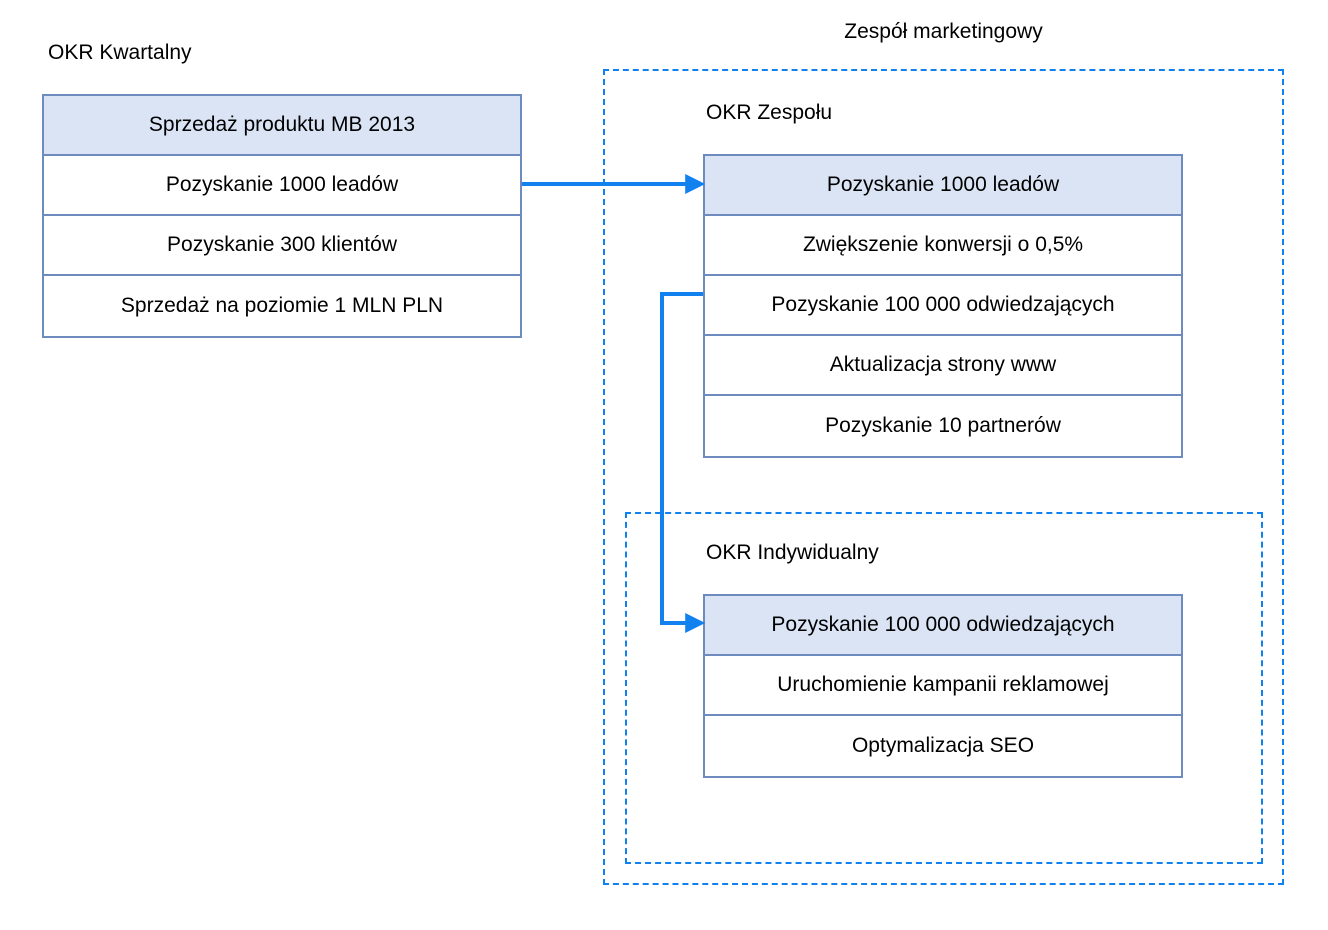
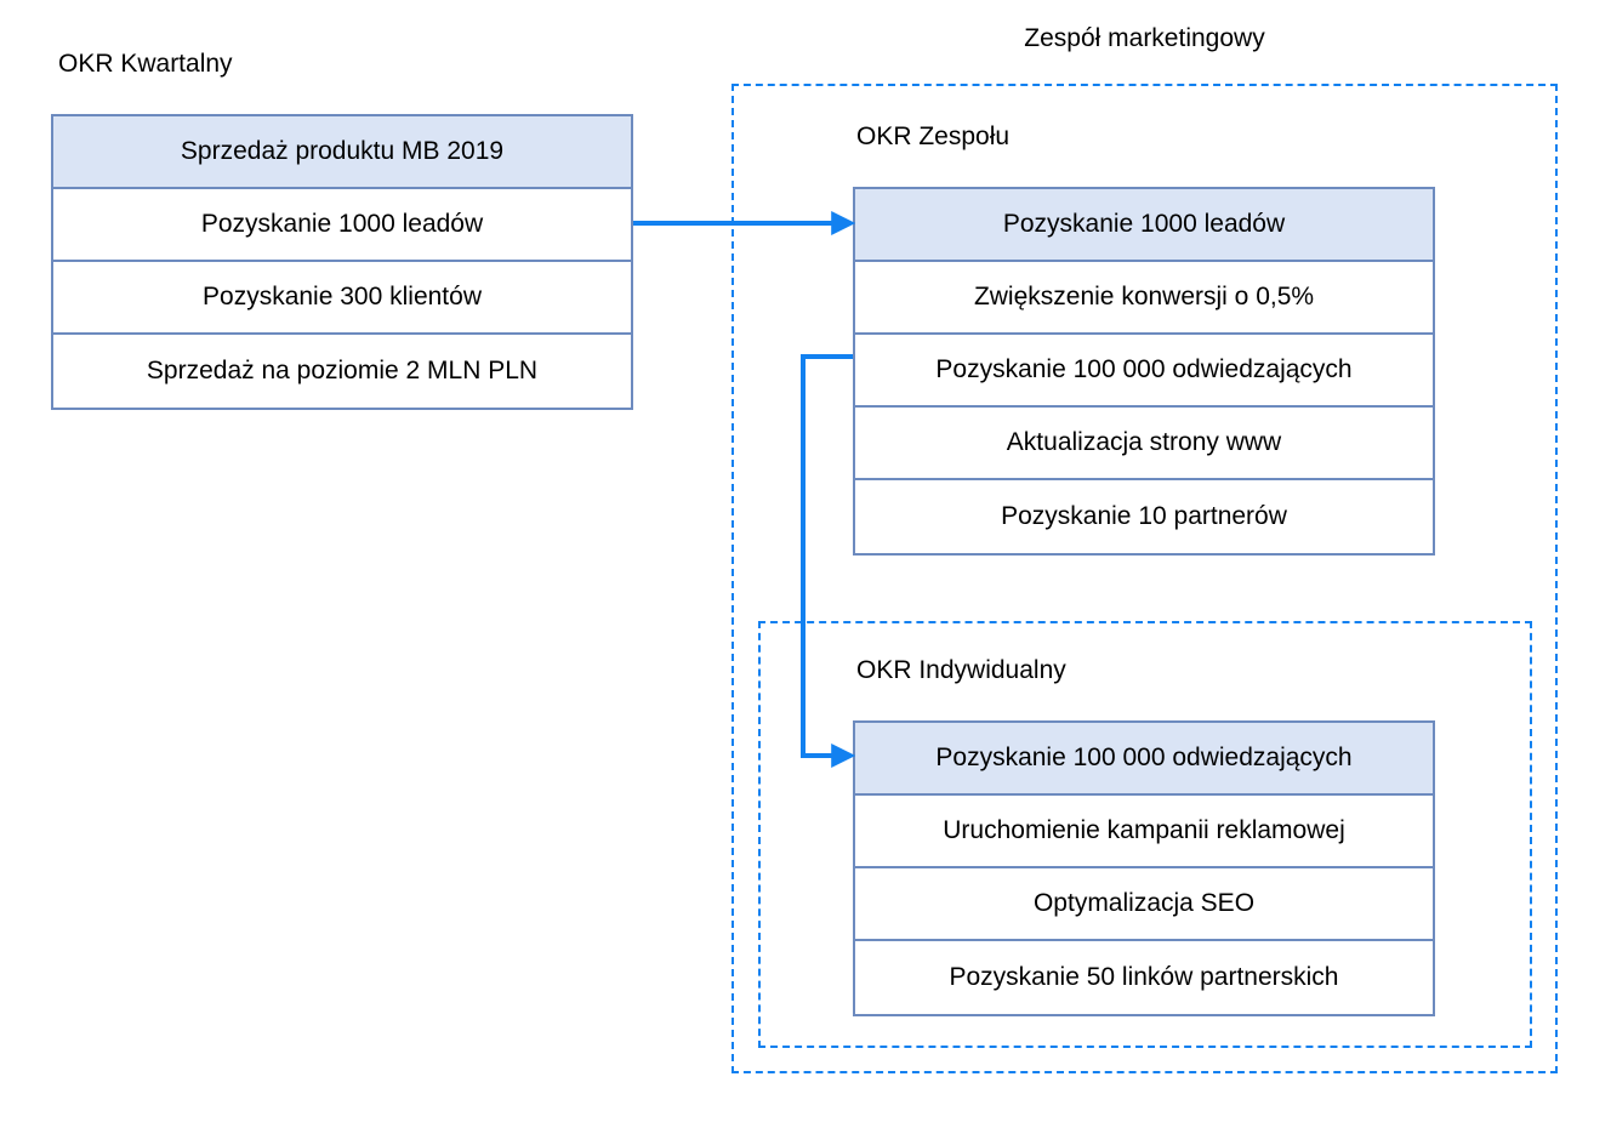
  Zespół marketingowy
  OKR Kwartalny
  OKR Zespołu
  OKR Indywidualny
- Sprzedaż produktu MB 2013
+ Sprzedaż produktu MB 2019
  Pozyskanie 1000 leadów
  Pozyskanie 300 klientów
- Sprzedaż na poziomie 1 MLN PLN
+ Sprzedaż na poziomie 2 MLN PLN
  Pozyskanie 1000 leadów
  Zwiększenie konwersji o 0,5%
  Pozyskanie 100 000 odwiedzających
  Aktualizacja strony www
  Pozyskanie 10 partnerów
  Pozyskanie 100 000 odwiedzających
  Uruchomienie kampanii reklamowej
  Optymalizacja SEO
+ Pozyskanie 50 linków partnerskich
